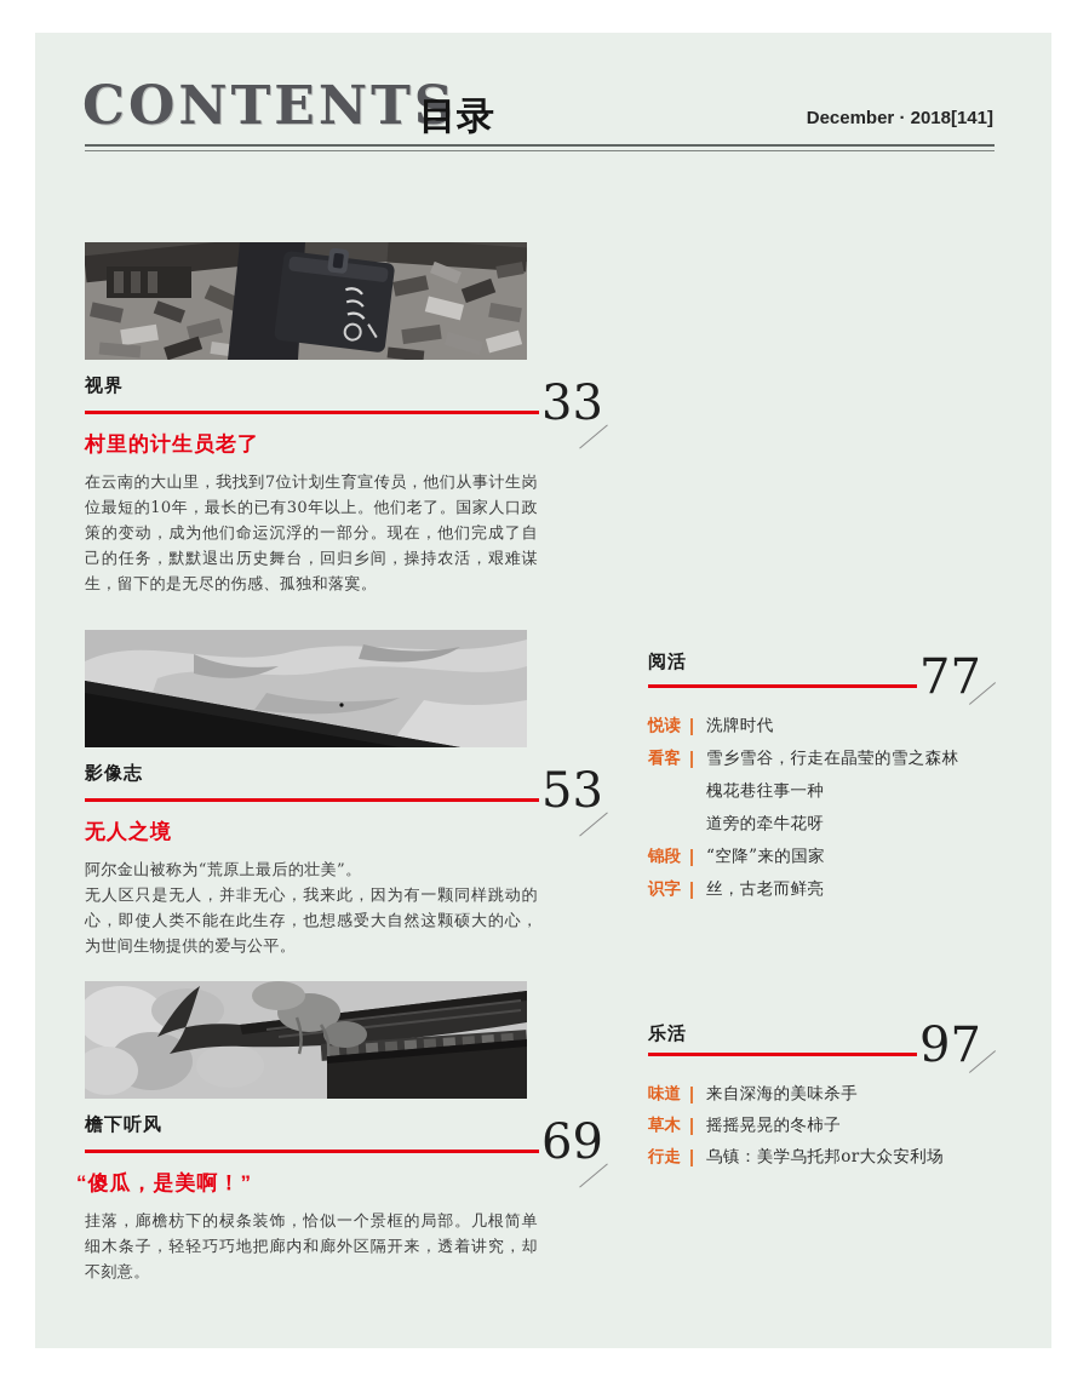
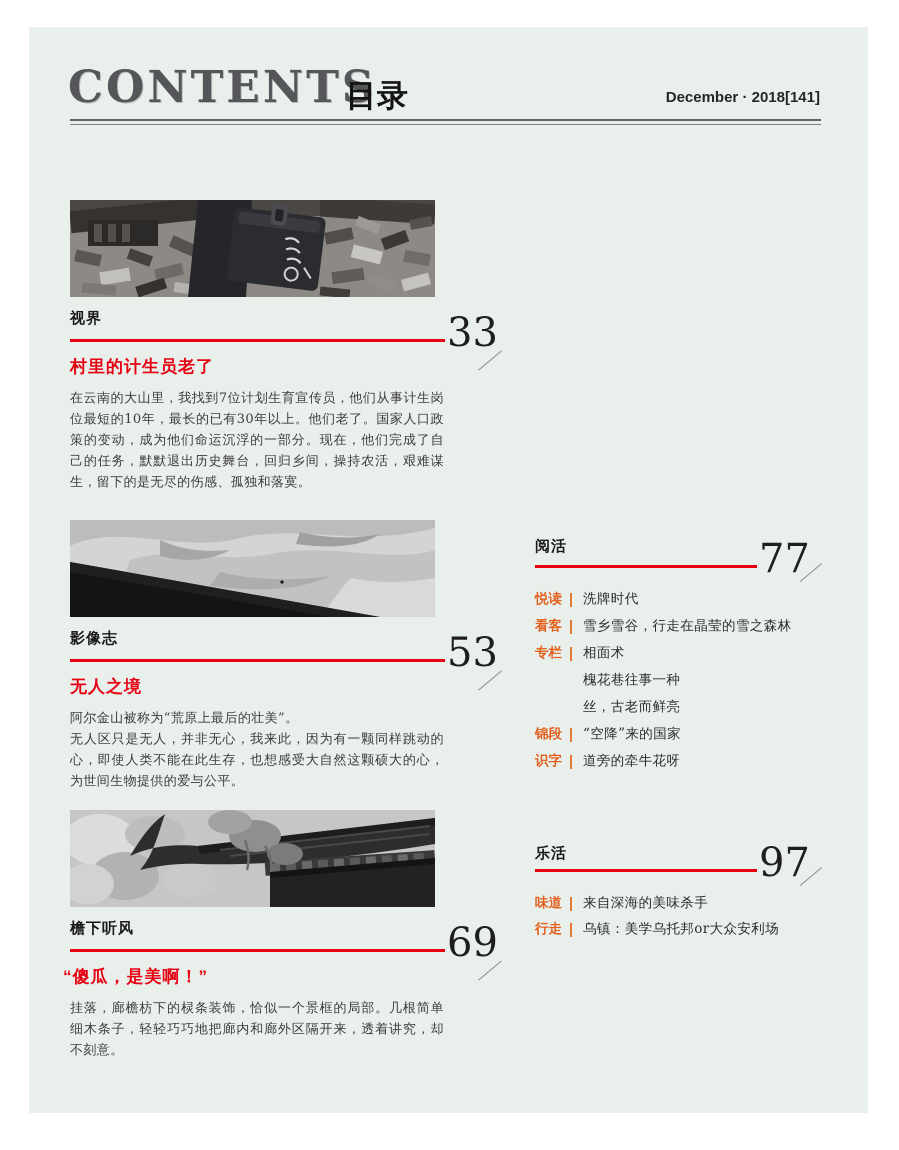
  CONTENTS
  目录
  December · 2018[141]
  视界
  33
  村里的计生员老了
  在云南的大山里，我找到7位计划生育宣传员，他们从事计生岗位最短的10年，最长的已有30年以上。他们老了。国家人口政策的变动，成为他们命运沉浮的一部分。现在，他们完成了自己的任务，默默退出历史舞台，回归乡间，操持农活，艰难谋生，留下的是无尽的伤感、孤独和落寞。
  影像志
  53
  无人之境
  阿尔金山被称为“荒原上最后的壮美”。
  无人区只是无人，并非无心，我来此，因为有一颗同样跳动的心，即使人类不能在此生存，也想感受大自然这颗硕大的心，为世间生物提供的爱与公平。
  檐下听风
  69
  “傻瓜，是美啊！”
  挂落，廊檐枋下的棂条装饰，恰似一个景框的局部。几根简单细木条子，轻轻巧巧地把廊内和廊外区隔开来，透着讲究，却不刻意。
  阅活
  77
  悦读
  洗牌时代
  看客
  雪乡雪谷，行走在晶莹的雪之森林
+ 专栏
+ 相面术
  槐花巷往事一种
- 道旁的牵牛花呀
+ 丝，古老而鲜亮
  锦段
  “空降”来的国家
  识字
- 丝，古老而鲜亮
+ 道旁的牵牛花呀
  乐活
  97
  味道
  来自深海的美味杀手
- 草木
- 摇摇晃晃的冬柿子
  行走
  乌镇：美学乌托邦or大众安利场
